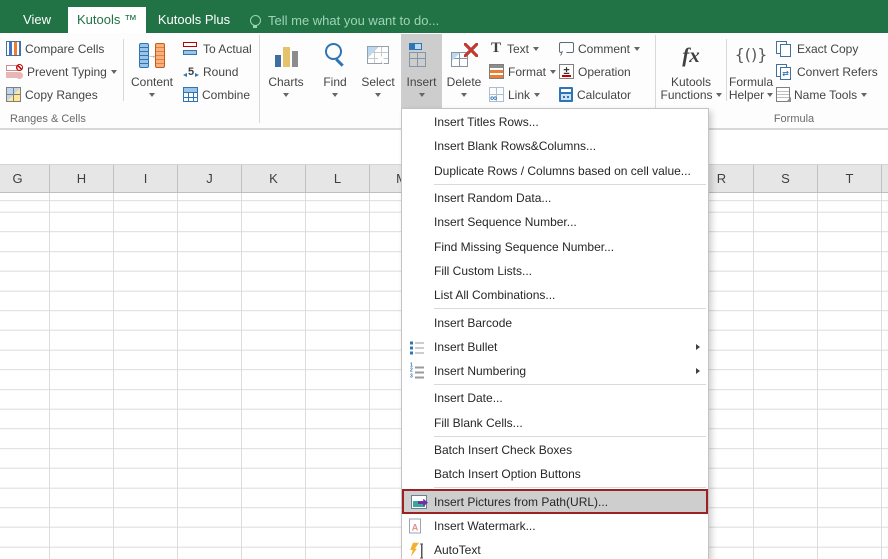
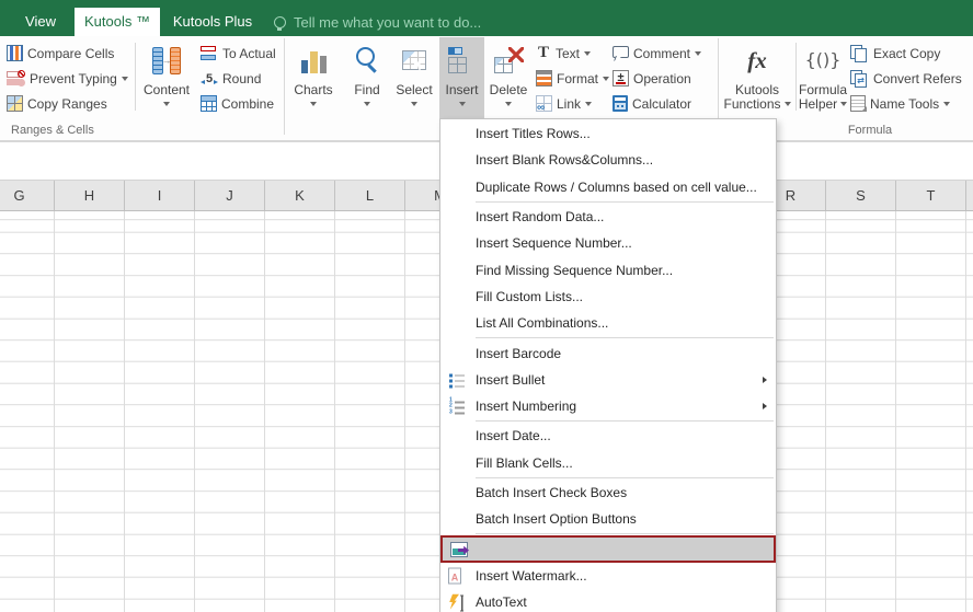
  View
  Kutools ™
  Kutools Plus
  Tell me what you want to do...
  Compare Cells
  Prevent Typing
  Copy Ranges
  →
  Content
  To Actual
  5
  Round
  Combine
  Charts
  Find
  Select
  Insert
  Delete
  T
  Text
  Format
  Link
  Comment
  ±
  Operation
  Calculator
  fx
  Kutools
  Functions
  {()}
  Formula
  Helper
  Exact Copy
  Convert Refers
  Name Tools
  Ranges & Cells
  Formula
  G
  H
  I
  J
  K
  L
  R
  S
  T
  Insert Titles Rows...
  Insert Blank Rows&Columns...
  Duplicate Rows / Columns based on cell value...
  Insert Random Data...
  Insert Sequence Number...
  Find Missing Sequence Number...
  Fill Custom Lists...
  List All Combinations...
  Insert Barcode
  Insert Bullet
  Insert Numbering
  Insert Date...
  Fill Blank Cells...
  Batch Insert Check Boxes
  Batch Insert Option Buttons
- Insert Pictures from Path(URL)...
  Insert Watermark...
  AutoText
